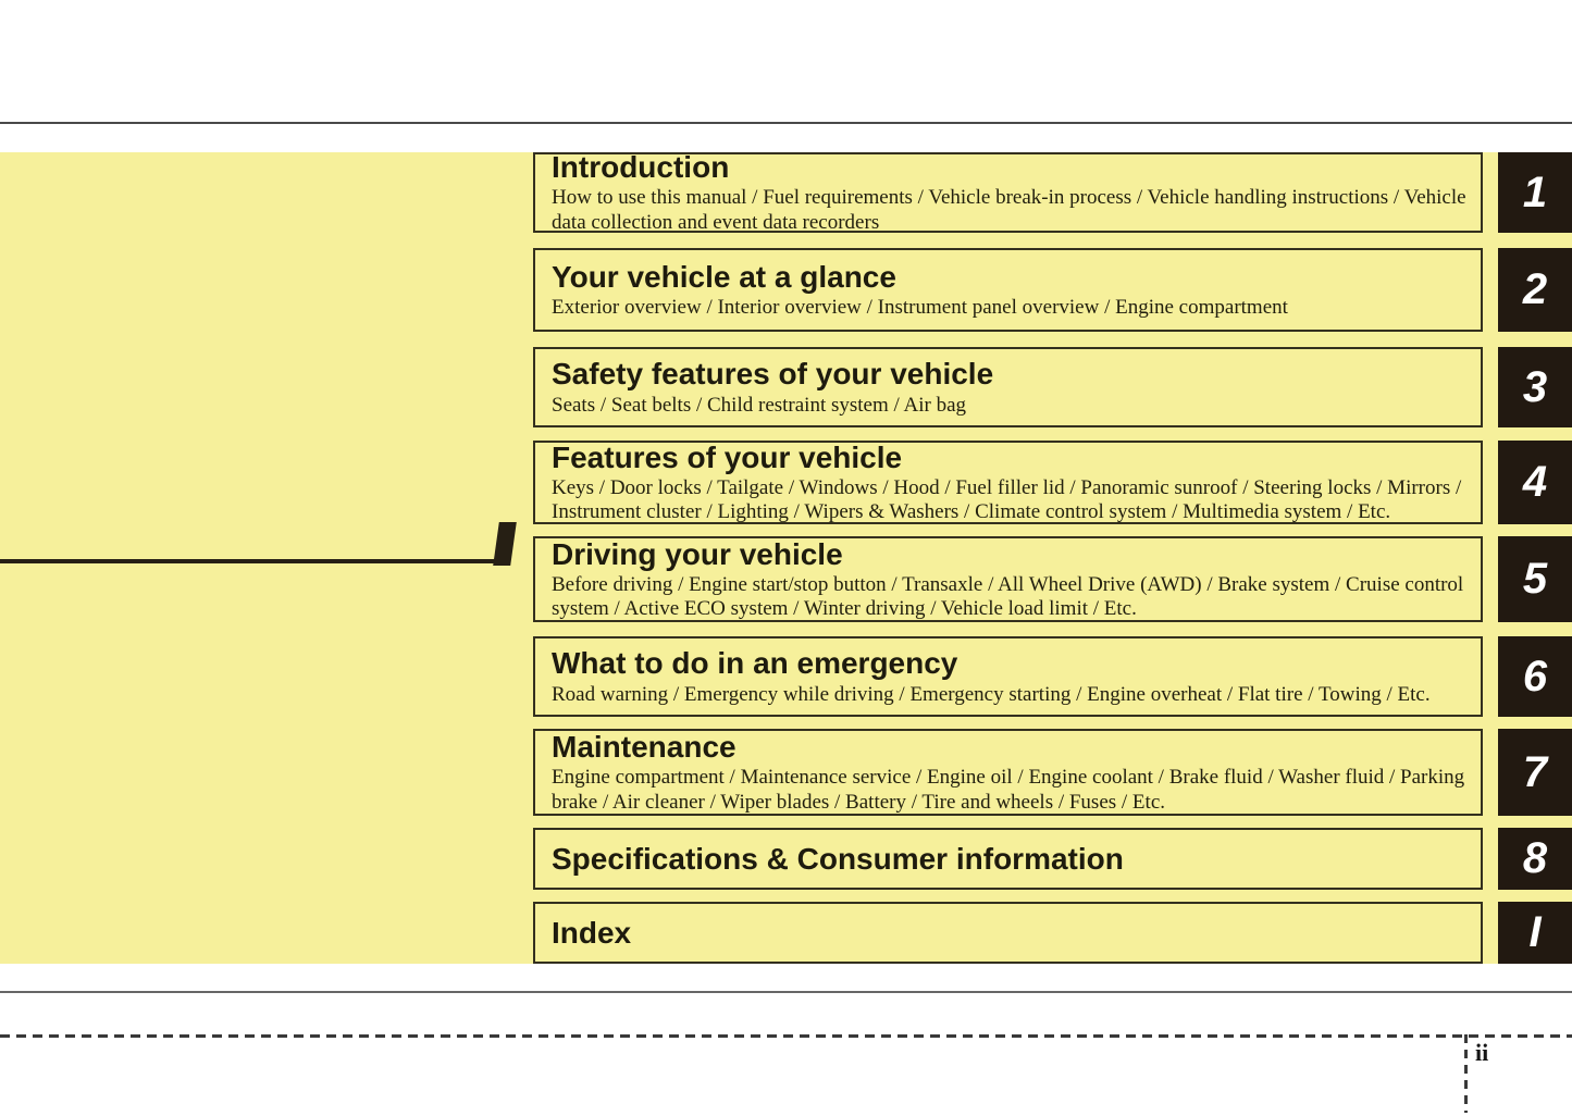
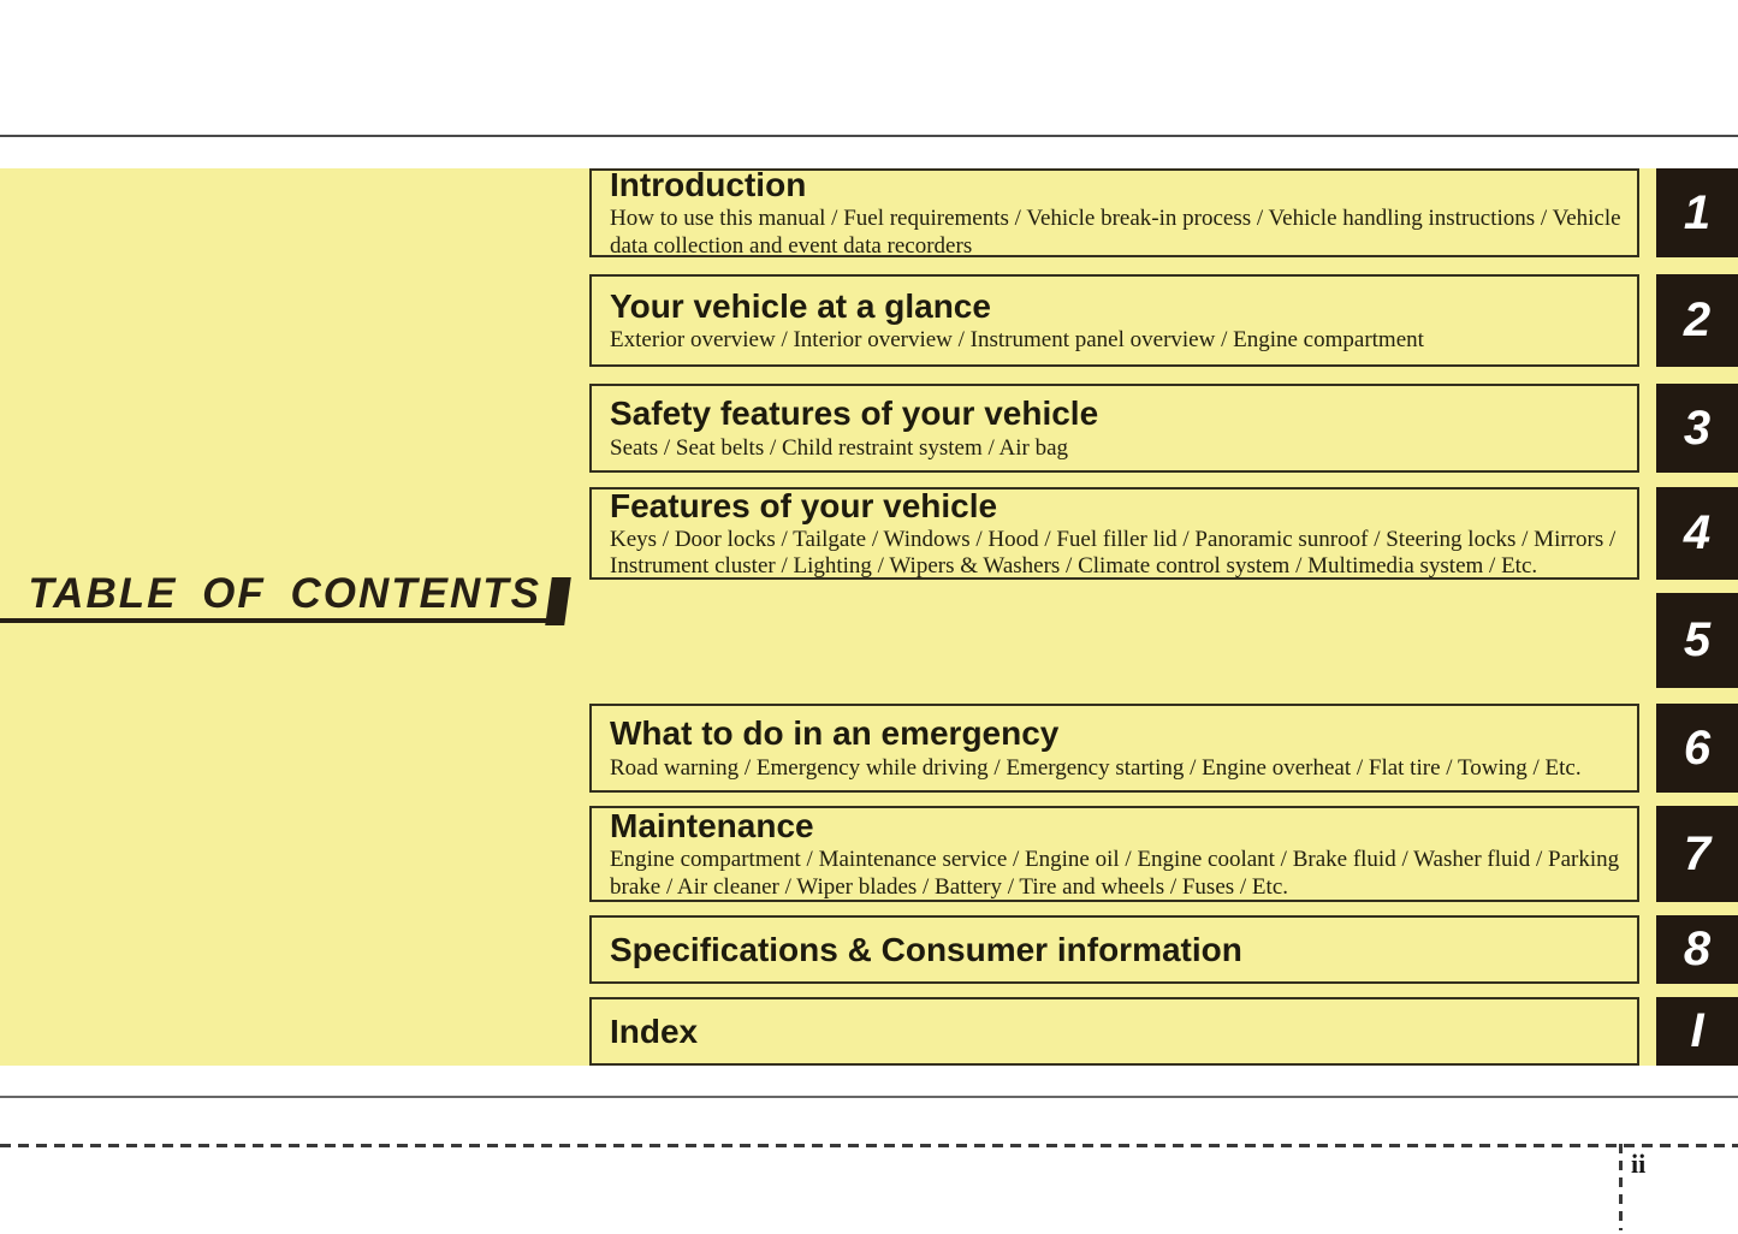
+ TABLE OF CONTENTS
  Introduction
  How to use this manual / Fuel requirements / Vehicle break-in process / Vehicle handling instructions / Vehicle data collection and event data recorders
  Your vehicle at a glance
  Exterior overview / Interior overview / Instrument panel overview / Engine compartment
  Safety features of your vehicle
  Seats / Seat belts / Child restraint system / Air bag
  Features of your vehicle
  Keys / Door locks / Tailgate / Windows / Hood / Fuel filler lid / Panoramic sunroof / Steering locks / Mirrors / Instrument cluster / Lighting / Wipers & Washers / Climate control system / Multimedia system / Etc.
- Driving your vehicle
- Before driving / Engine start/stop button / Transaxle / All Wheel Drive (AWD) / Brake system / Cruise control system / Active ECO system / Winter driving / Vehicle load limit / Etc.
  What to do in an emergency
  Road warning / Emergency while driving / Emergency starting / Engine overheat / Flat tire / Towing / Etc.
  Maintenance
  Engine compartment / Maintenance service / Engine oil / Engine coolant / Brake fluid / Washer fluid / Parking brake / Air cleaner / Wiper blades / Battery / Tire and wheels / Fuses / Etc.
  Specifications & Consumer information
  Index
  1
  2
  3
  4
  5
  6
  7
  8
  I
  ii
